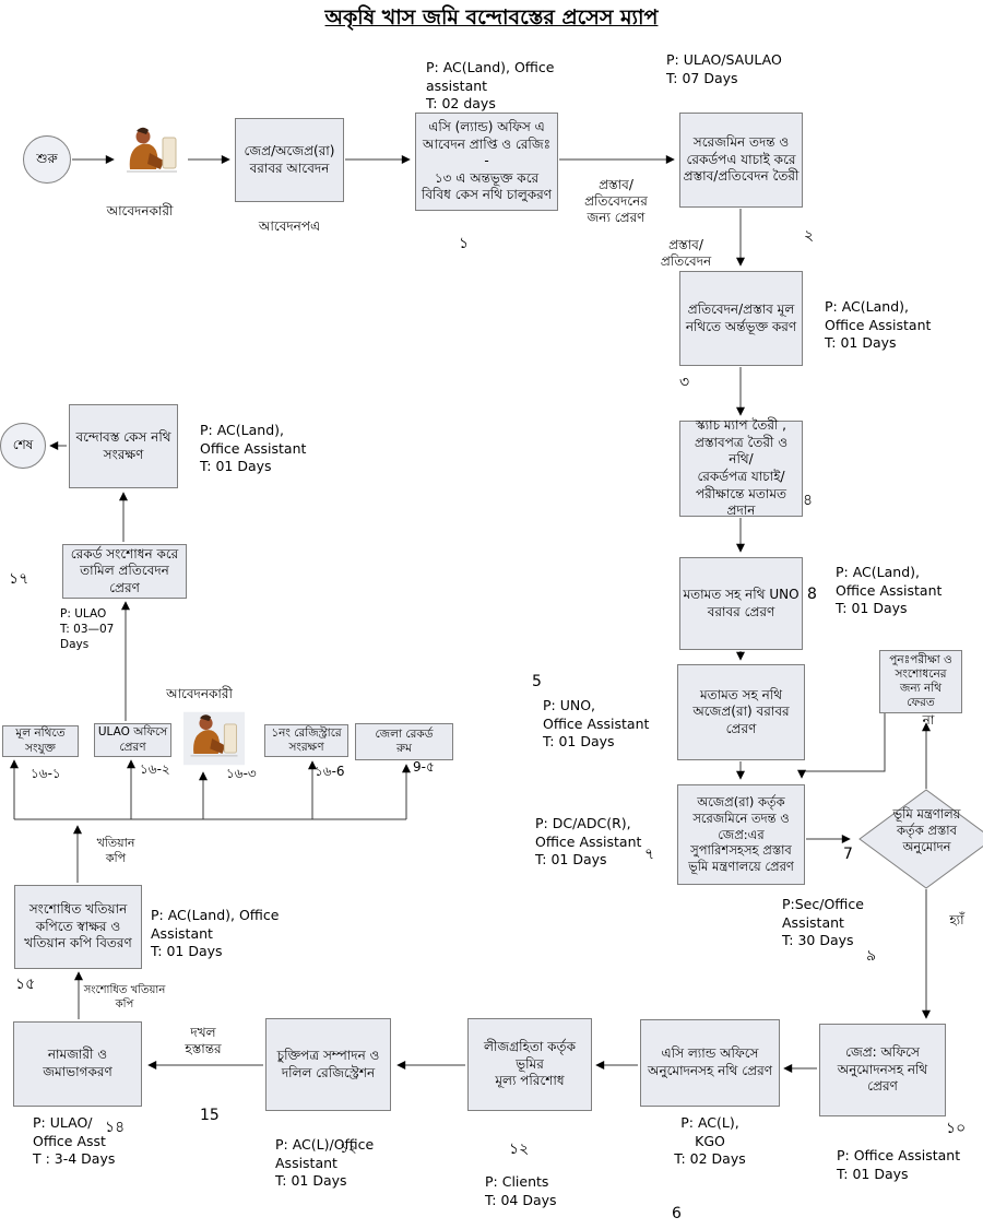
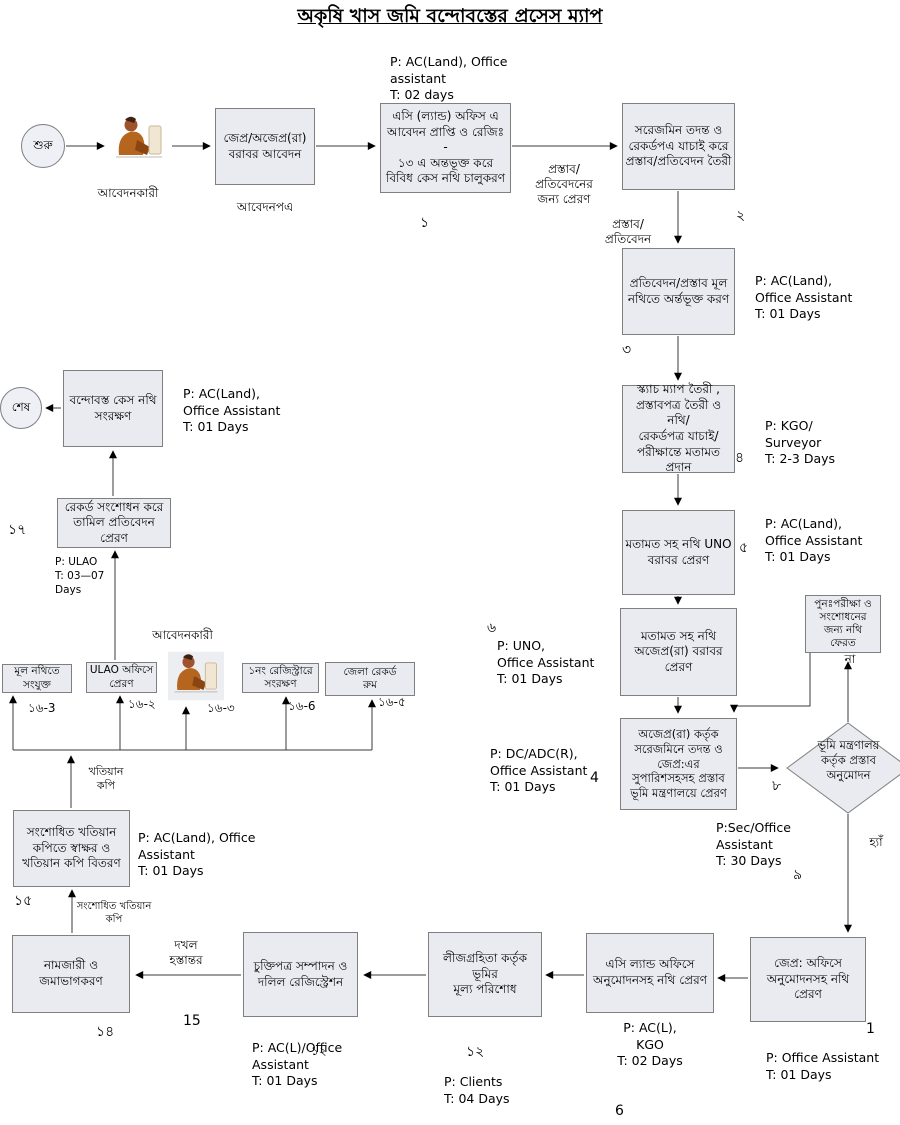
  অকৃষি খাস জমি বন্দোবস্তের প্রসেস ম্যাপ
  শুরু
  আবেদনকারী
  জেপ্র/অজেপ্র(রা)
  বরাবর আবেদন
  আবেদনপএ
  এসি (ল্যান্ড) অফিস এ
  আবেদন প্রাপ্তি ও রেজিঃ -
  ১৩ এ অন্তভূক্ত করে
  বিবিধ কেস নথি চালুকরণ
  P: AC(Land), Office assistant
  T: 02 days
  ১
  প্রস্তাব/
  প্রতিবেদনের
  জন্য প্রেরণ
  সরেজমিন তদন্ত ও
  রেকর্ডপএ যাচাই করে
  প্রস্তাব/প্রতিবেদন তৈরী
- P: ULAO/SAULAO
- T: 07 Days
  ২
  প্রস্তাব/
  প্রতিবেদন
  প্রতিবেদন/প্রস্তাব মূল
  নথিতে অর্ন্তভূক্ত করণ
  ৩
  P: AC(Land),
  Office Assistant
  T: 01 Days
  স্ক্যাচ ম্যাপ তৈরী ,
  প্রস্তাবপত্র তৈরী ও নথি/
  রেকর্ডপত্র যাচাই/
  পরীক্ষান্তে মতামত
  প্রদান
  ৪
+ P: KGO/
+ Surveyor
+ T: 2-3 Days
  মতামত সহ নথি UNO
  বরাবর প্রেরণ
- 8
+ ৫
  P: AC(Land),
  Office Assistant
  T: 01 Days
  মতামত সহ নথি
  অজেপ্র(রা) বরাবর
  প্রেরণ
- 5
+ ৬
  P: UNO,
  Office Assistant
  T: 01 Days
  পুনঃপরীক্ষা ও
  সংশোধনের
  জন্য নথি
  ফেরত
  না
  অজেপ্র(রা) কর্তৃক
  সরেজমিনে তদন্ত ও
  জেপ্র:এর
  সুপারিশসহসহ প্রস্তাব
  ভূমি মন্ত্রণালয়ে প্রেরণ
- ৭
+ 4
  P: DC/ADC(R),
  Office Assistant
  T: 01 Days
  ভূমি মন্ত্রণালয়
  কর্তৃক প্রস্তাব
  অনুমোদন
- 7
+ ৮
  P:Sec/Office
  Assistant
  T: 30 Days
  ৯
  হ্যাঁ
  জেপ্র: অফিসে
  অনুমোদনসহ নথি
  প্রেরণ
- ১০
+ 1
  P: Office Assistant
  T: 01 Days
  এসি ল্যান্ড অফিসে
  অনুমোদনসহ নথি প্রেরণ
  P: AC(L),
  KGO
  T: 02 Days
  6
  লীজগ্রহিতা কর্তৃক ভূমির
  মূল্য পরিশোধ
  ১২
  P: Clients
  T: 04 Days
  চুক্তিপত্র সম্পাদন ও
  দলিল রেজিস্ট্রেশন
  দখল
  হস্তান্তর
  15
  P: AC(L)/Office
  Assistant
  T: 01 Days
  ১২
  নামজারী ও
  জমাভাগকরণ
  ১৪
- P: ULAO/
- Office Asst
- T : 3-4 Days
  সংশোধিত খতিয়ান
  কপি
  সংশোধিত খতিয়ান
  কপিতে স্বাক্ষর ও
  খতিয়ান কপি বিতরণ
  ১৫
  P: AC(Land), Office
  Assistant
  T: 01 Days
  খতিয়ান
  কপি
  মূল নথিতে
  সংযুক্ত
  ULAO অফিসে
  প্রেরণ
  আবেদনকারী
  ১নং রেজিস্ট্রারে
  সংরক্ষণ
  জেলা রেকর্ড
  রুম
- ১৬-১
+ ১৬-3
  ১৬-২
  ১৬-৩
  ১৬-6
- 9-৫
+ ১৬-৫
  রেকর্ড সংশোধন করে
  তামিল প্রতিবেদন প্রেরণ
  ১৭
  P: ULAO
  T: 03—07
  Days
  বন্দোবস্ত কেস নথি
  সংরক্ষণ
  P: AC(Land),
  Office Assistant
  T: 01 Days
  শেষ
